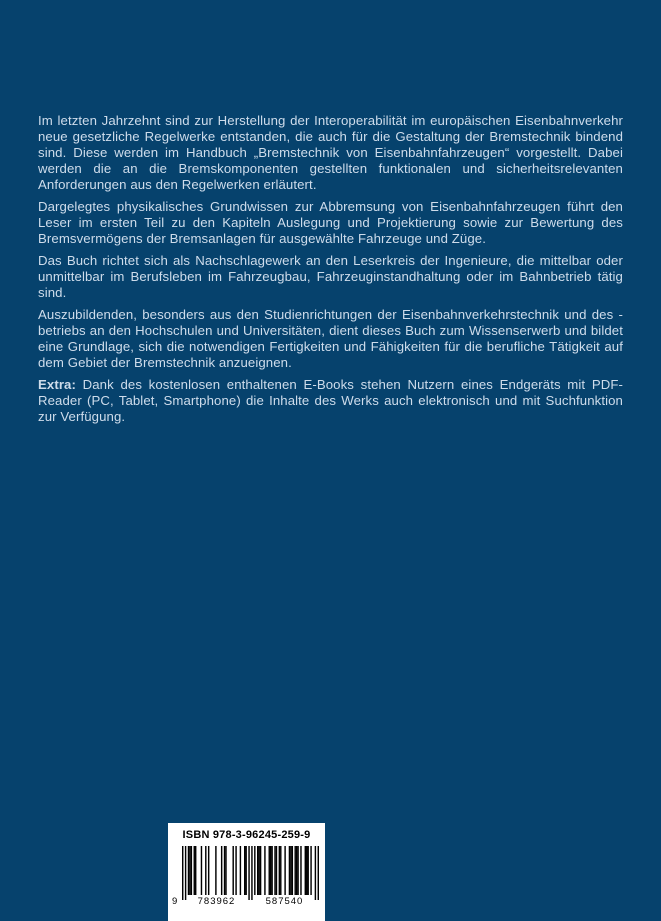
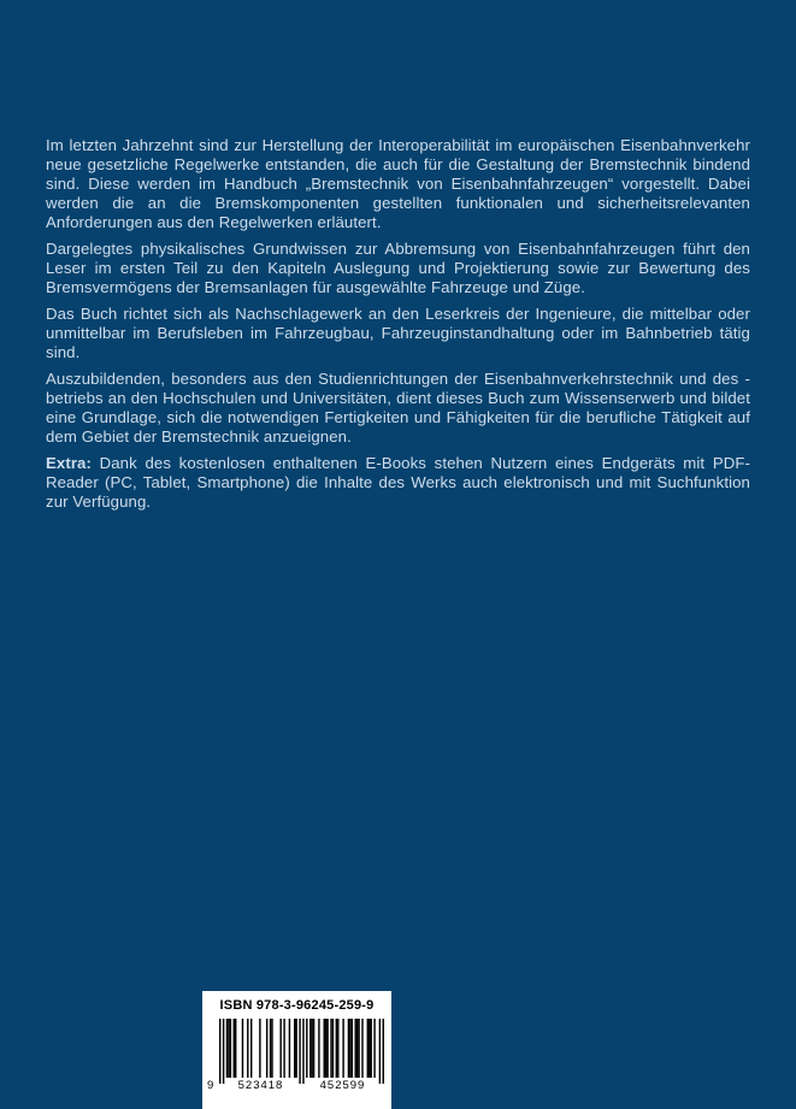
  Im letzten Jahrzehnt sind zur Herstellung der Interoperabilität im europäischen Eisenbahnverkehr neue gesetzliche Regelwerke entstanden, die auch für die Gestaltung der Bremstechnik bindend sind. Diese werden im Handbuch „Bremstechnik von Eisenbahnfahrzeugen“ vorgestellt. Dabei werden die an die Bremskomponenten gestellten funktionalen und sicherheitsrelevanten Anforderungen aus den Regelwerken erläutert.
  Dargelegtes physikalisches Grundwissen zur Abbremsung von Eisenbahnfahrzeugen führt den Leser im ersten Teil zu den Kapiteln Auslegung und Projektierung sowie zur Bewertung des Bremsvermögens der Bremsanlagen für ausgewählte Fahrzeuge und Züge.
  Das Buch richtet sich als Nachschlagewerk an den Leserkreis der Ingenieure, die mittelbar oder unmittelbar im Berufsleben im Fahrzeugbau, Fahrzeuginstandhaltung oder im Bahnbetrieb tätig sind.
  Auszubildenden, besonders aus den Studienrichtungen der Eisenbahnverkehrstechnik und des -betriebs an den Hochschulen und Universitäten, dient dieses Buch zum Wissenserwerb und bildet eine Grundlage, sich die notwendigen Fertigkeiten und Fähigkeiten für die berufliche Tätigkeit auf dem Gebiet der Bremstechnik anzueignen.
  Extra: Dank des kostenlosen enthaltenen E-Books stehen Nutzern eines Endgeräts mit PDF-Reader (PC, Tablet, Smartphone) die Inhalte des Werks auch elektronisch und mit Suchfunktion zur Verfügung.
  ISBN 978-3-96245-259-9
  9
- 783962
+ 523418
- 587540
+ 452599
